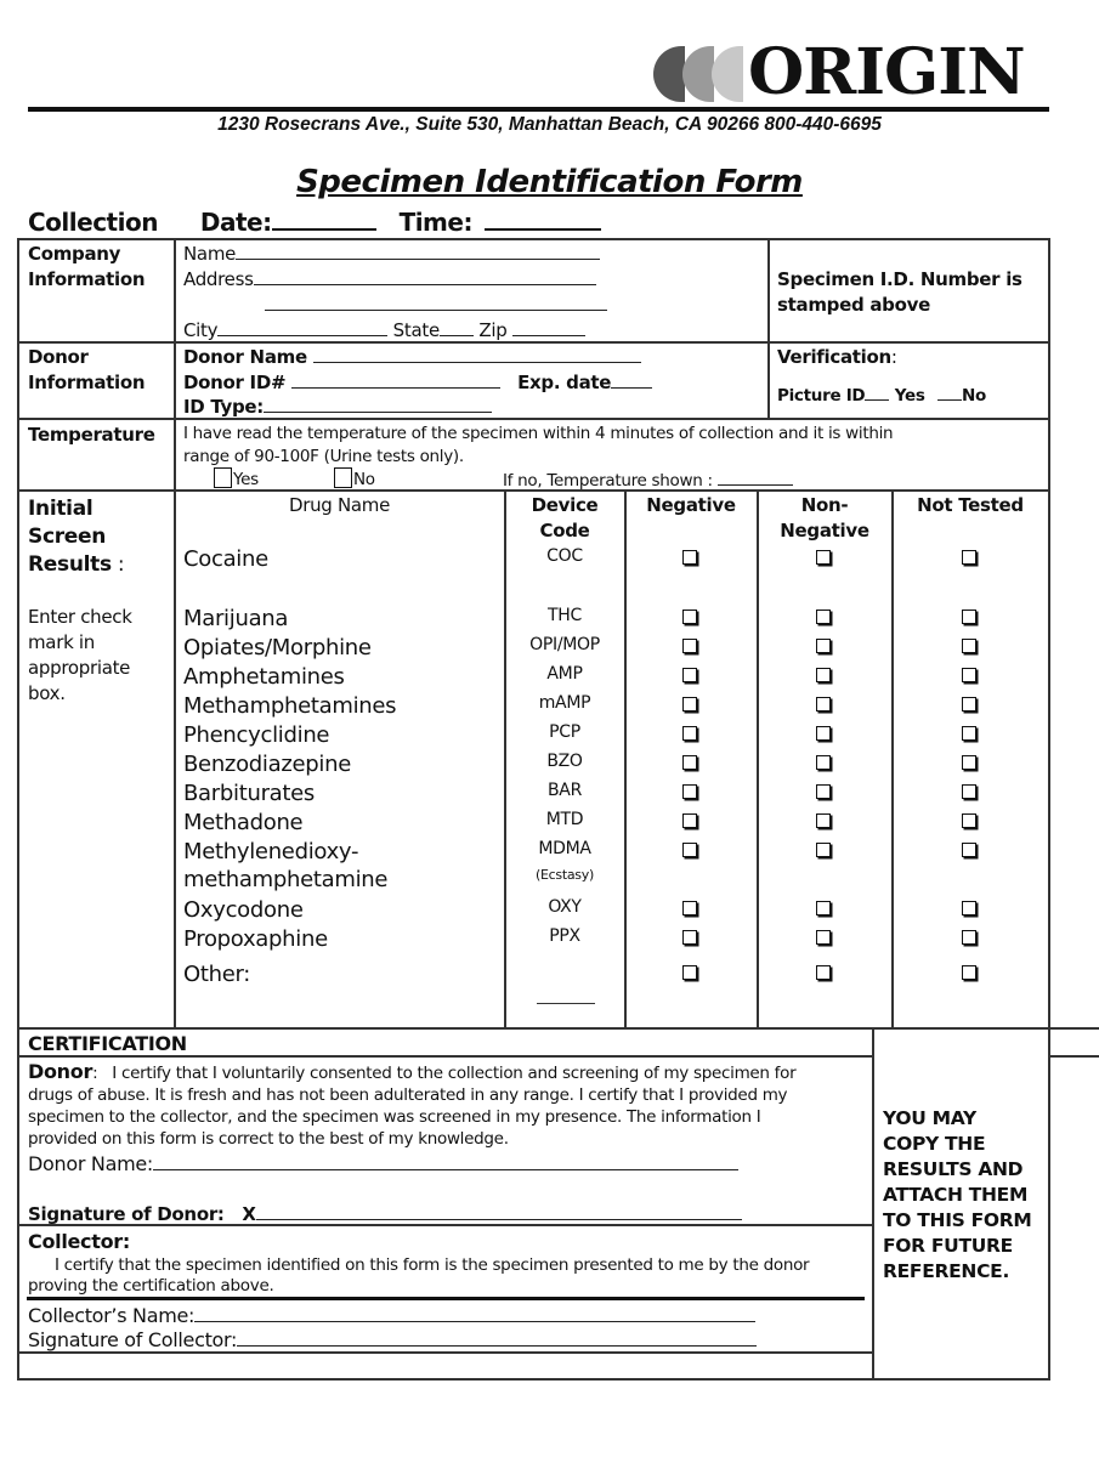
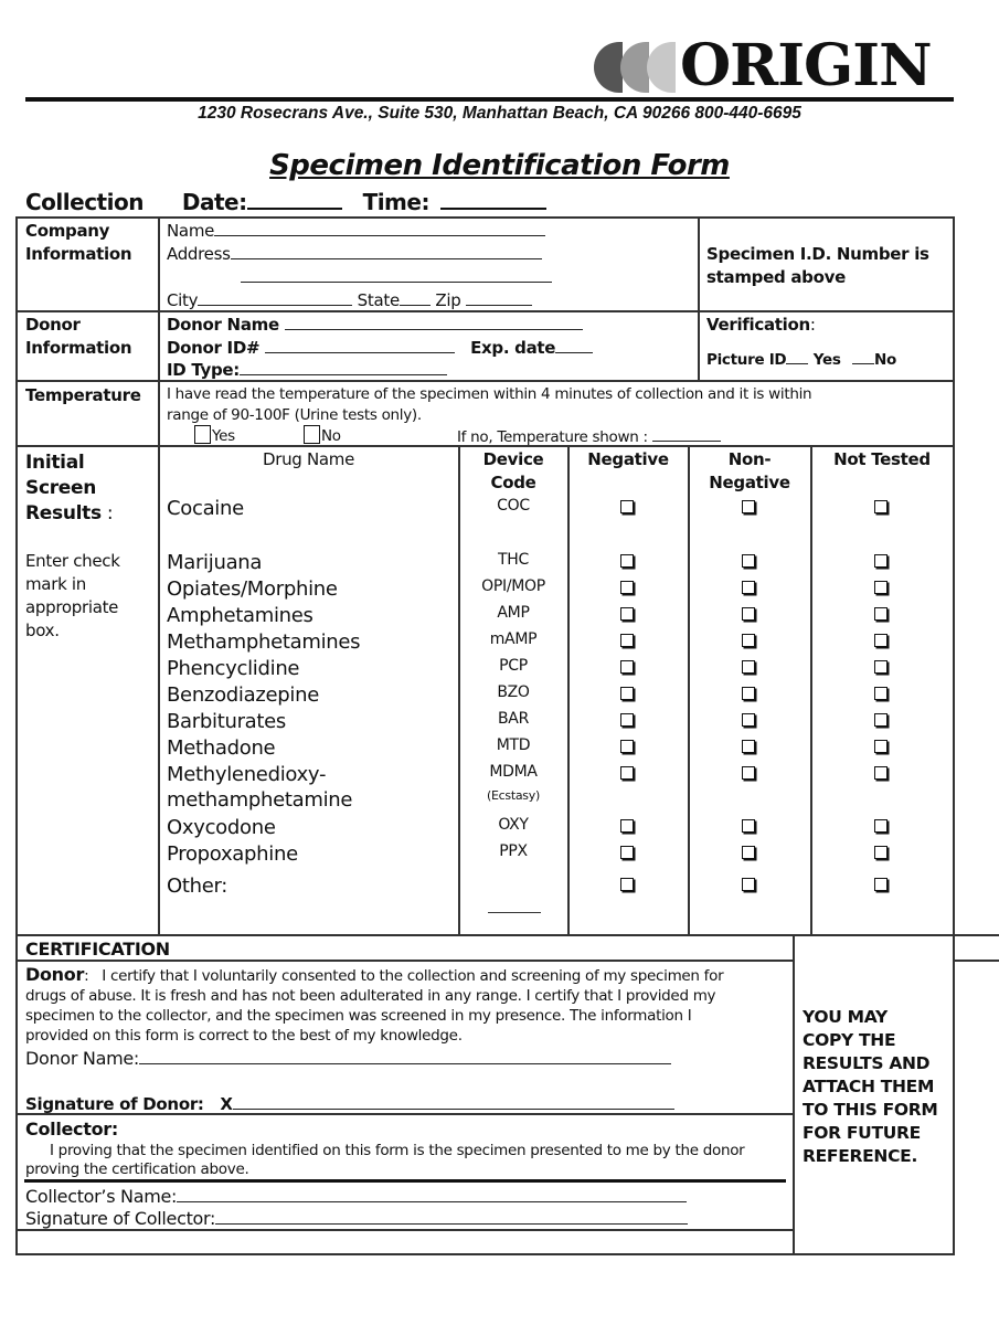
  ORIGIN
  1230 Rosecrans Ave., Suite 530, Manhattan Beach, CA 90266 800-440-6695
  Specimen Identification Form
  Collection Date: Time:
  Company
  Information
  Name
  Address
  City State Zip
  Specimen I.D. Number is
  stamped above
  Donor
  Information
  Donor Name
  Donor ID# Exp. date
  ID Type:
  Verification:
  Picture ID Yes No
  Temperature
  I have read the temperature of the specimen within 4 minutes of collection and it is within
  range of 90-100F (Urine tests only).
  Yes
  No
  If no, Temperature shown :
  Initial
  Screen
  Results :
  Enter check
  mark in
  appropriate
  box.
  Drug Name
  Device
  Code
  Negative
  Non-
  Negative
  Not Tested
  Cocaine
  COC
  Marijuana
  THC
  Opiates/Morphine
  OPI/MOP
  Amphetamines
  AMP
  Methamphetamines
  mAMP
  Phencyclidine
  PCP
  Benzodiazepine
  BZO
  Barbiturates
  BAR
  Methadone
  MTD
  Methylenedioxy-
  methamphetamine
  MDMA
  (Ecstasy)
  Oxycodone
  OXY
  Propoxaphine
  PPX
  Other:
  CERTIFICATION
  Donor: I certify that I voluntarily consented to the collection and screening of my specimen for
  drugs of abuse. It is fresh and has not been adulterated in any range. I certify that I provided my
  specimen to the collector, and the specimen was screened in my presence. The information I
  provided on this form is correct to the best of my knowledge.
  Donor Name:
  Signature of Donor: X
  Collector:
- I certify that the specimen identified on this form is the specimen presented to me by the donor
+ I proving that the specimen identified on this form is the specimen presented to me by the donor
  proving the certification above.
  Collector’s Name:
  Signature of Collector:
  YOU MAY
  COPY THE
  RESULTS AND
  ATTACH THEM
  TO THIS FORM
  FOR FUTURE
  REFERENCE.
